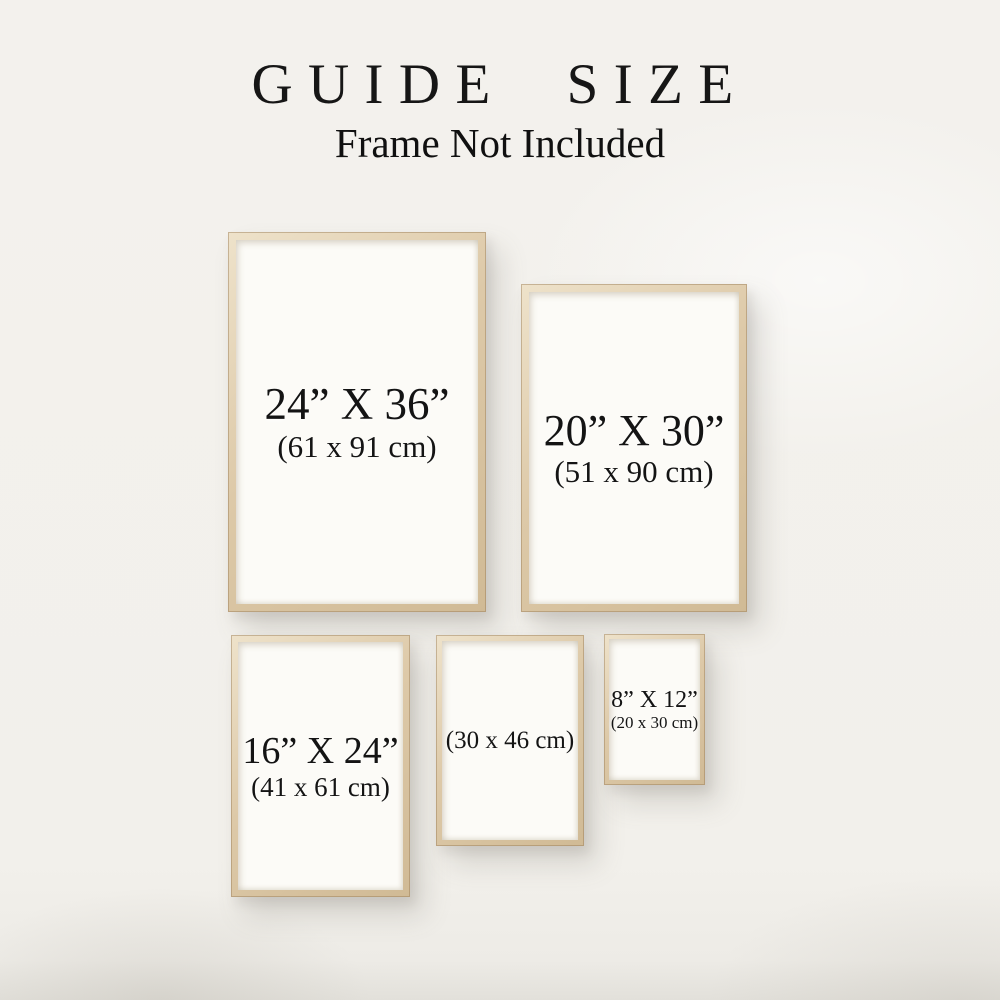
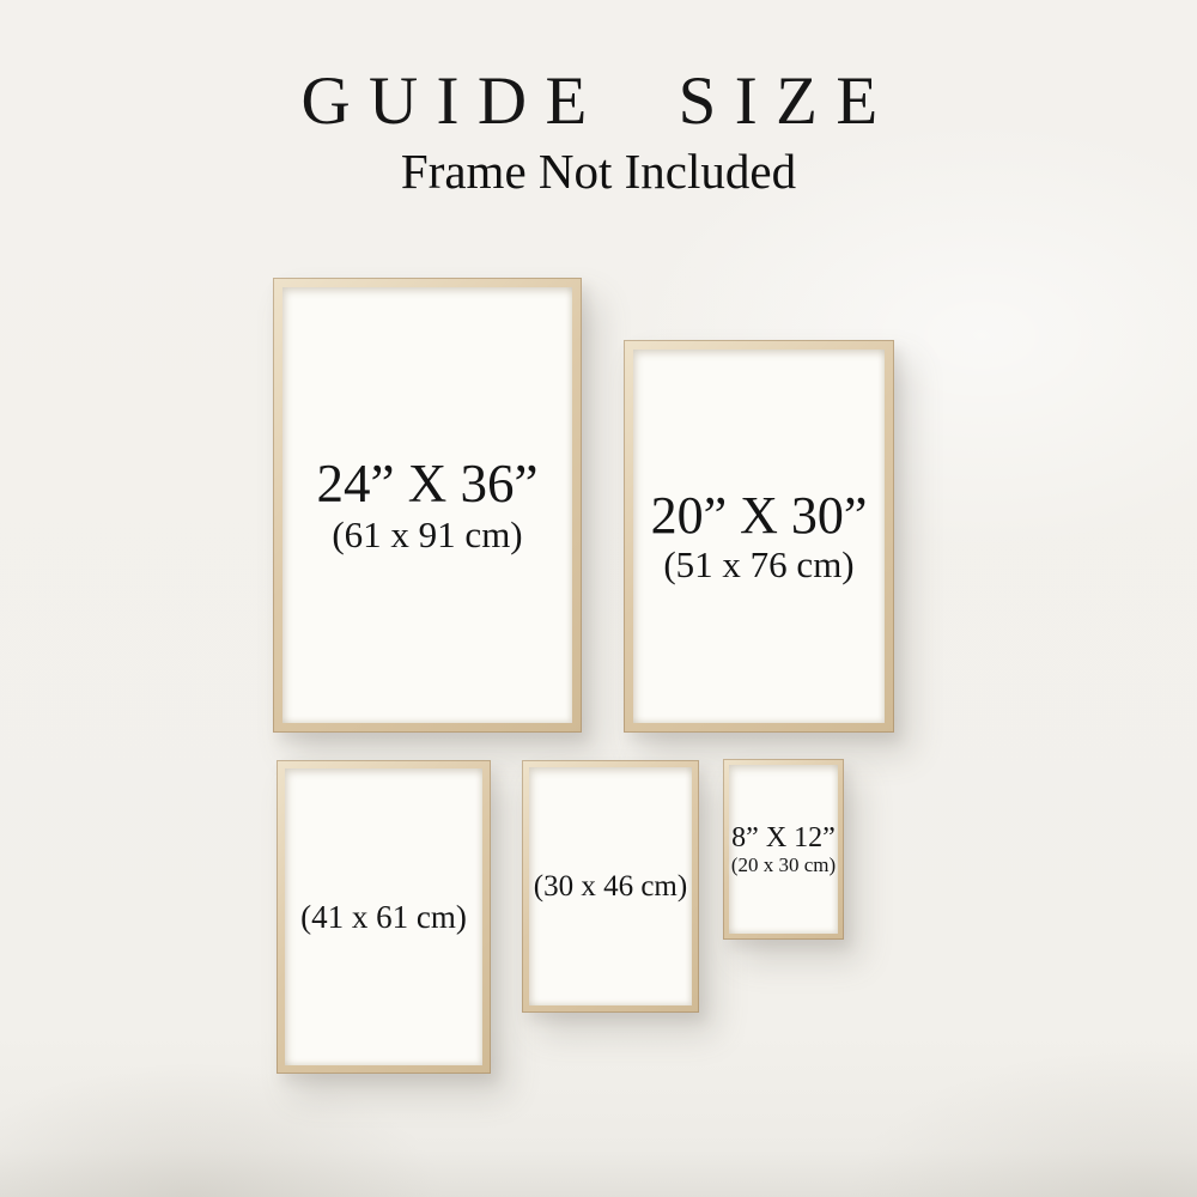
  GUIDE SIZE
  Frame Not Included
  24” X 36”
  (61 x 91 cm)
  20” X 30”
- (51 x 90 cm)
+ (51 x 76 cm)
- 16” X 24”
  (41 x 61 cm)
  (30 x 46 cm)
  8” X 12”
  (20 x 30 cm)
